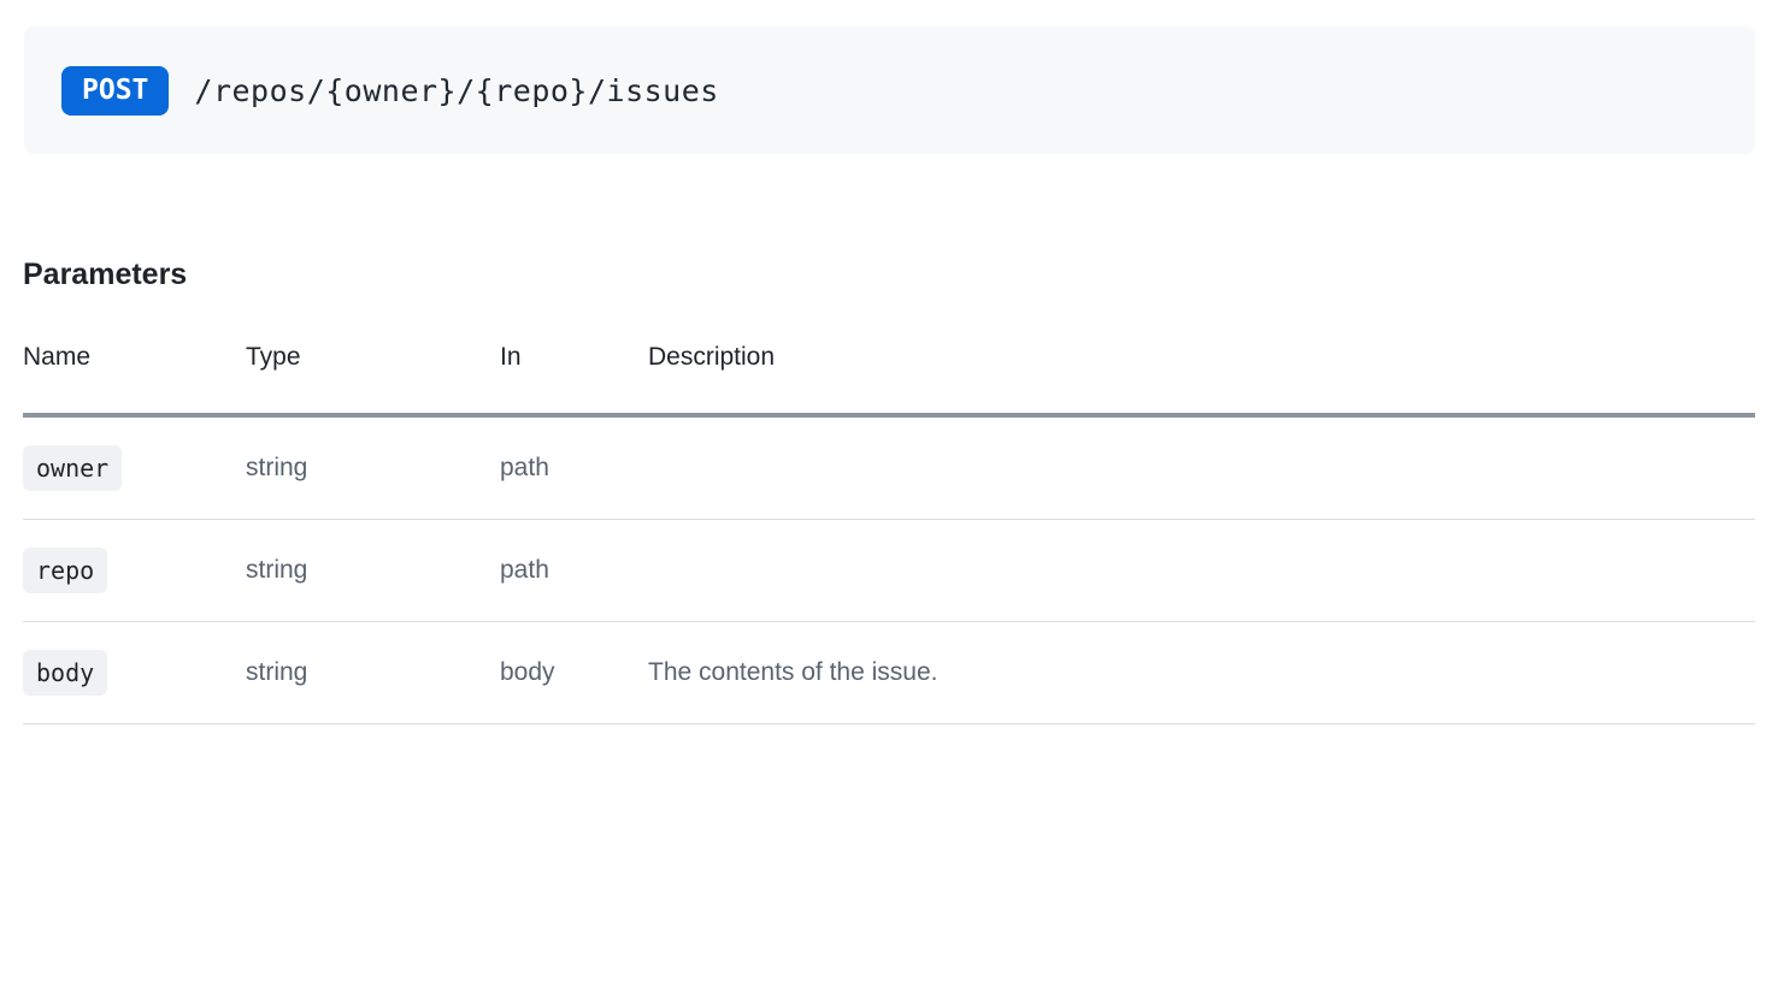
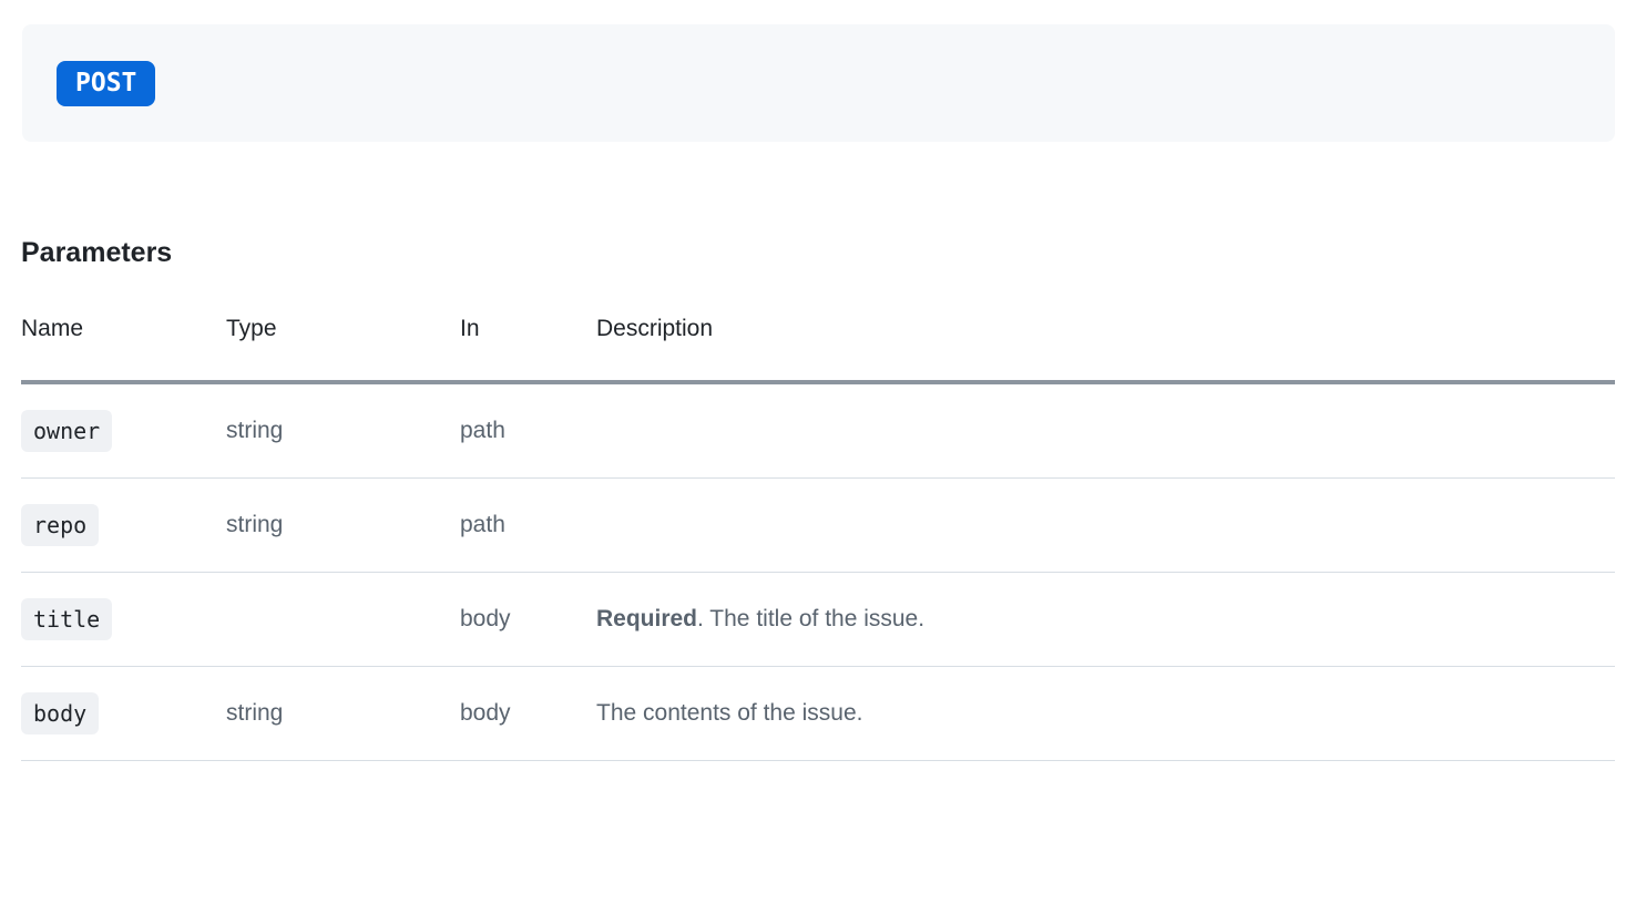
  POST
- /repos/{owner}/{repo}/issues
  Parameters
  Name	Type	In	Description
  owner	string	path
  repo	string	path
+ title		body	Required. The title of the issue.
  body	string	body	The contents of the issue.
